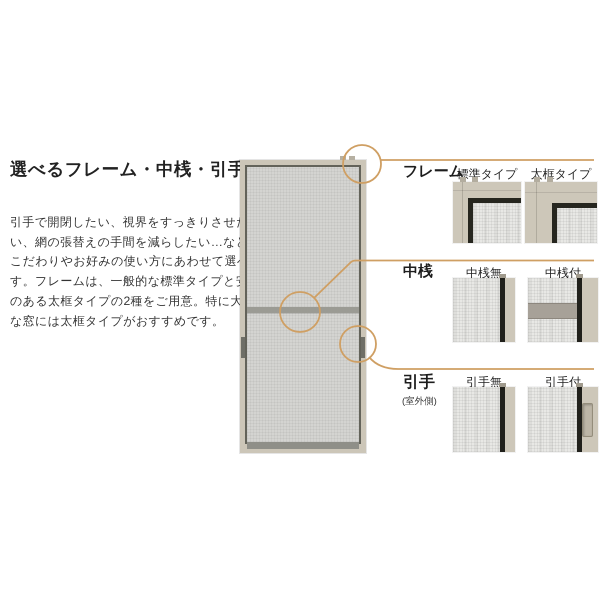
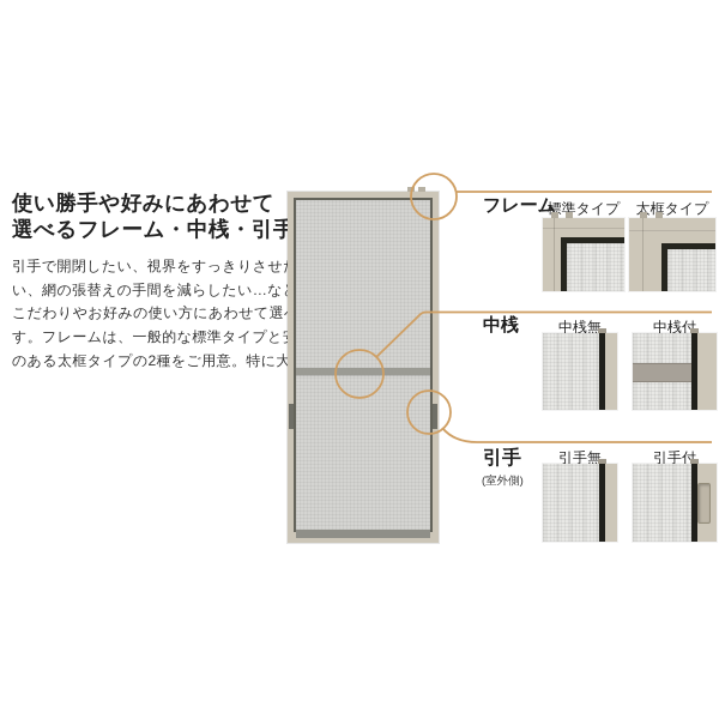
+ 使い勝手や好みにあわせて
  選べるフレーム・中桟・引手
  引手で開閉したい、視界をすっきりさせ
  い、網の張替えの手間を減らしたい…な
  こだわりやお好みの使い方にあわせて選
  す。フレームは、一般的な標準タイプと
  のある太框タイプの2種をご用意。特に大
- な窓には太框タイプがおすすめです。
  フレーム
  標準タイプ
  太框タイプ
  中桟
  中桟無
  中桟付
  引手
  (室外側)
  引手無
  引手付
